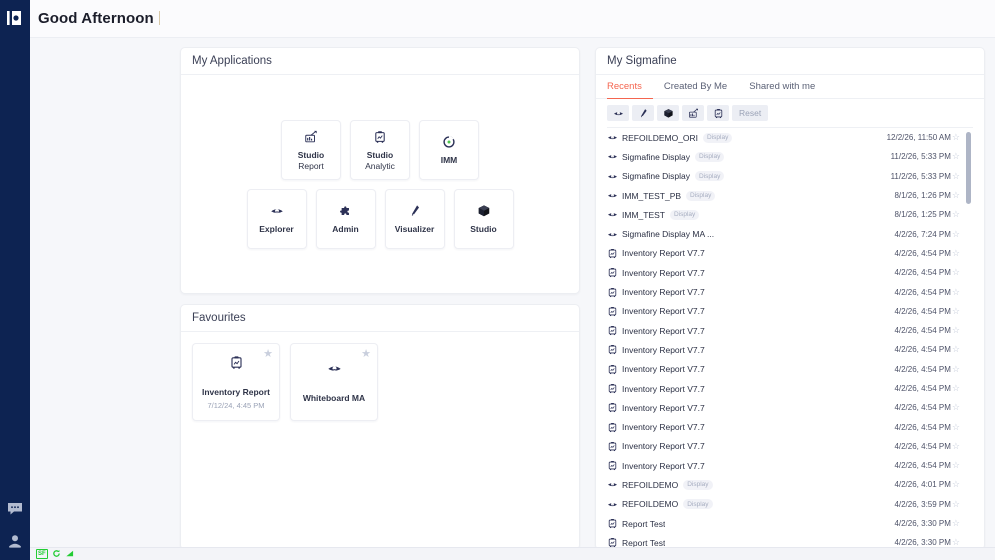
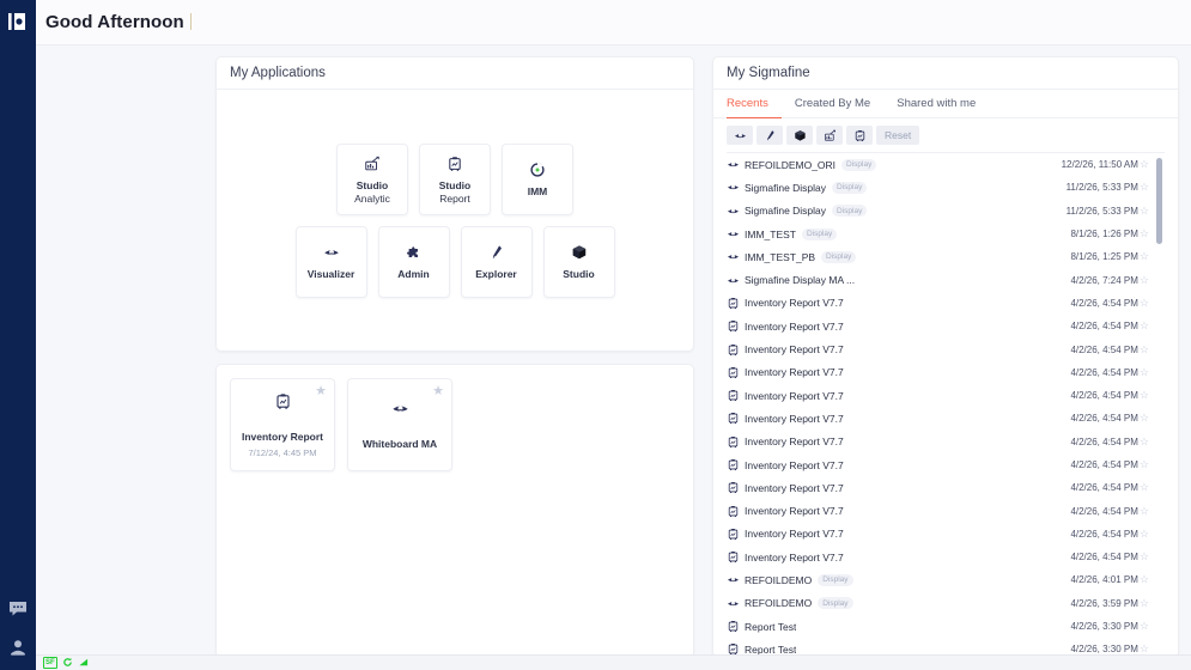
  Good Afternoon
  My Applications
  Studio
- Report
+ Analytic
  Studio
- Analytic
+ Report
  IMM
- Explorer
+ Visualizer
  Admin
- Visualizer
+ Explorer
  Studio
- Favourites
  ★
  Inventory Report
  7/12/24, 4:45 PM
  ★
  Whiteboard MA
  My Sigmafine
  Recents
  Created By Me
  Shared with me
  Reset
  REFOILDEMO_ORI
  12/2/26, 11:50 AM
  ☆
  Sigmafine Display
  11/2/26, 5:33 PM
  ☆
  Sigmafine Display
  11/2/26, 5:33 PM
  ☆
- IMM_TEST_PB
+ IMM_TEST
  8/1/26, 1:26 PM
  ☆
- IMM_TEST
+ IMM_TEST_PB
  8/1/26, 1:25 PM
  ☆
  Sigmafine Display MA ...
  4/2/26, 7:24 PM
  ☆
  Inventory Report V7.7
  4/2/26, 4:54 PM
  ☆
  Inventory Report V7.7
  4/2/26, 4:54 PM
  ☆
  Inventory Report V7.7
  4/2/26, 4:54 PM
  ☆
  Inventory Report V7.7
  4/2/26, 4:54 PM
  ☆
  Inventory Report V7.7
  4/2/26, 4:54 PM
  ☆
  Inventory Report V7.7
  4/2/26, 4:54 PM
  ☆
  Inventory Report V7.7
  4/2/26, 4:54 PM
  ☆
  Inventory Report V7.7
  4/2/26, 4:54 PM
  ☆
  Inventory Report V7.7
  4/2/26, 4:54 PM
  ☆
  Inventory Report V7.7
  4/2/26, 4:54 PM
  ☆
  Inventory Report V7.7
  4/2/26, 4:54 PM
  ☆
  Inventory Report V7.7
  4/2/26, 4:54 PM
  ☆
  REFOILDEMO
  4/2/26, 4:01 PM
  ☆
  REFOILDEMO
  4/2/26, 3:59 PM
  ☆
  Report Test
  4/2/26, 3:30 PM
  ☆
  Report Test
  4/2/26, 3:30 PM
  ☆
